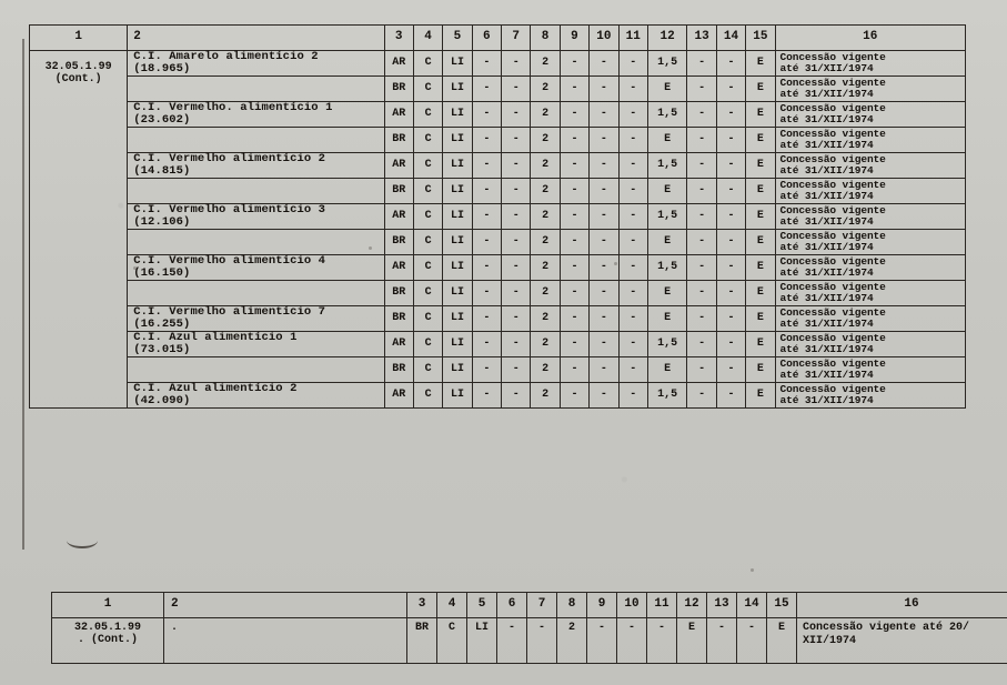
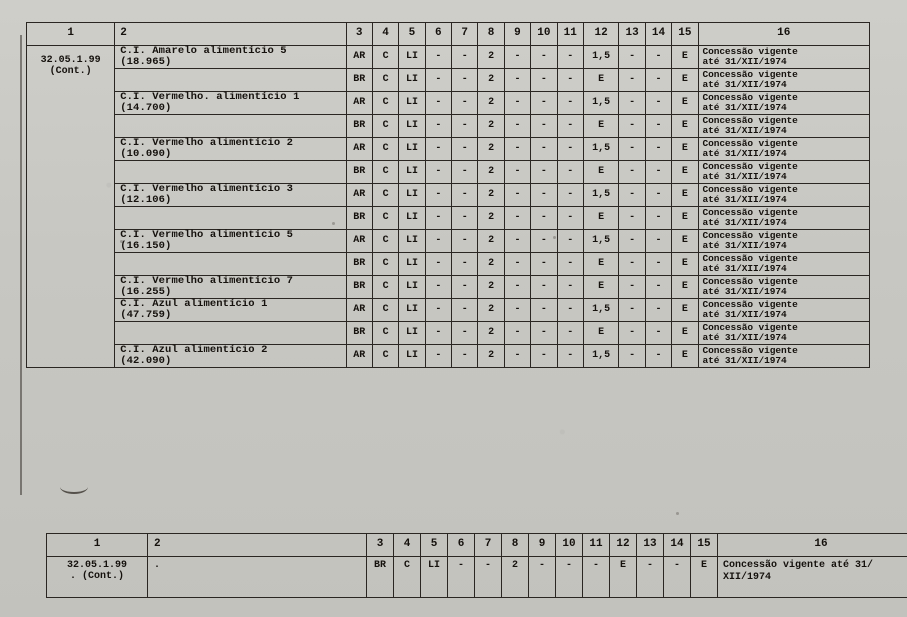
  1	2	3	4	5	6	7	8	9	10	11	12	13	14	15	16
- 32.05.1.99(Cont.)	C.I. Amarelo alimentício 2(18.965)	AR	C	LI	-	-	2	-	-	-	1,5	-	-	E	Concessão vigenteaté 31/XII/1974
+ 32.05.1.99(Cont.)	C.I. Amarelo alimentício 5(18.965)	AR	C	LI	-	-	2	-	-	-	1,5	-	-	E	Concessão vigenteaté 31/XII/1974
  	BR	C	LI	-	-	2	-	-	-	E	-	-	E	Concessão vigenteaté 31/XII/1974
- C.I. Vermelho. alimentício 1(23.602)	AR	C	LI	-	-	2	-	-	-	1,5	-	-	E	Concessão vigenteaté 31/XII/1974
+ C.I. Vermelho. alimentício 1(14.700)	AR	C	LI	-	-	2	-	-	-	1,5	-	-	E	Concessão vigenteaté 31/XII/1974
  	BR	C	LI	-	-	2	-	-	-	E	-	-	E	Concessão vigenteaté 31/XII/1974
- C.I. Vermelho alimentício 2(14.815)	AR	C	LI	-	-	2	-	-	-	1,5	-	-	E	Concessão vigenteaté 31/XII/1974
+ C.I. Vermelho alimentício 2(10.090)	AR	C	LI	-	-	2	-	-	-	1,5	-	-	E	Concessão vigenteaté 31/XII/1974
  	BR	C	LI	-	-	2	-	-	-	E	-	-	E	Concessão vigenteaté 31/XII/1974
  C.I. Vermelho alimentício 3(12.106)	AR	C	LI	-	-	2	-	-	-	1,5	-	-	E	Concessão vigenteaté 31/XII/1974
  	BR	C	LI	-	-	2	-	-	-	E	-	-	E	Concessão vigenteaté 31/XII/1974
- C.I. Vermelho alimentício 4(16.150)	AR	C	LI	-	-	2	-	-	-	1,5	-	-	E	Concessão vigenteaté 31/XII/1974
+ C.I. Vermelho alimentício 5(16.150)	AR	C	LI	-	-	2	-	-	-	1,5	-	-	E	Concessão vigenteaté 31/XII/1974
  	BR	C	LI	-	-	2	-	-	-	E	-	-	E	Concessão vigenteaté 31/XII/1974
  C.I. Vermelho alimentício 7(16.255)	BR	C	LI	-	-	2	-	-	-	E	-	-	E	Concessão vigenteaté 31/XII/1974
- C.I. Azul alimentício 1(73.015)	AR	C	LI	-	-	2	-	-	-	1,5	-	-	E	Concessão vigenteaté 31/XII/1974
+ C.I. Azul alimentício 1(47.759)	AR	C	LI	-	-	2	-	-	-	1,5	-	-	E	Concessão vigenteaté 31/XII/1974
  	BR	C	LI	-	-	2	-	-	-	E	-	-	E	Concessão vigenteaté 31/XII/1974
  C.I. Azul alimentício 2(42.090)	AR	C	LI	-	-	2	-	-	-	1,5	-	-	E	Concessão vigenteaté 31/XII/1974
  1	2	3	4	5	6	7	8	9	10	11	12	13	14	15	16
- 32.05.1.99. (Cont.)	.	BR	C	LI	-	-	2	-	-	-	E	-	-	E	Concessão vigente até 20/XII/1974
+ 32.05.1.99. (Cont.)	.	BR	C	LI	-	-	2	-	-	-	E	-	-	E	Concessão vigente até 31/XII/1974
